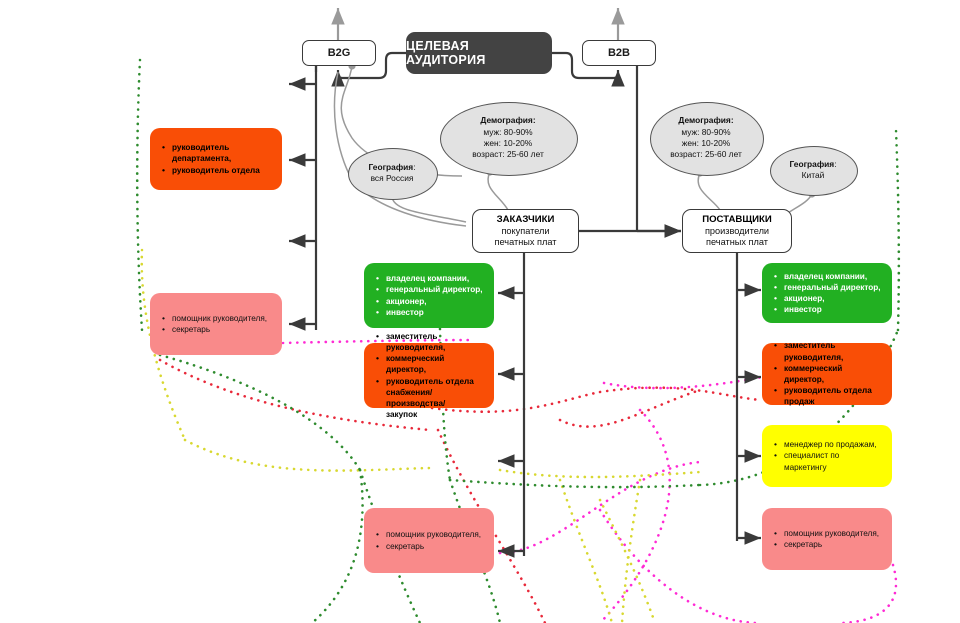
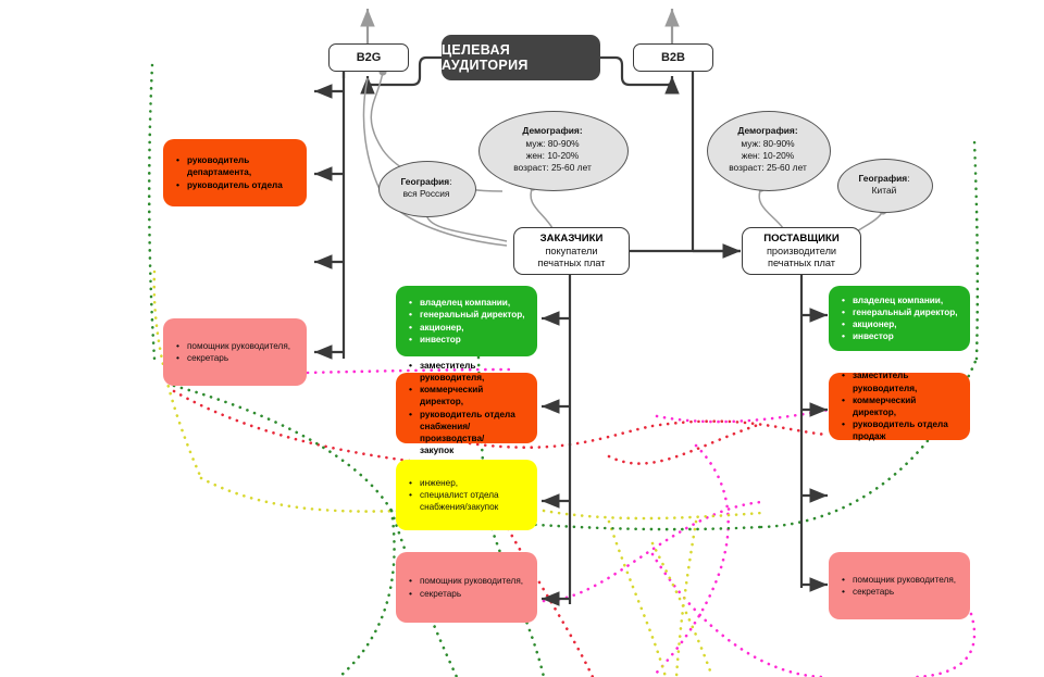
  ЦЕЛЕВАЯ АУДИТОРИЯ
  B2G
  B2B
  ЗАКАЗЧИКИ
  покупатели
  печатных плат
  ПОСТАВЩИКИ
  производители
  печатных плат
  География:
  вся Россия
  Демография:
  муж: 80-90%
  жен: 10-20%
  возраст: 25-60 лет
  Демография:
  муж: 80-90%
  жен: 10-20%
  возраст: 25-60 лет
  География:
  Китай
  руководитель департамента,
  руководитель отдела
  помощник руководителя,
  секретарь
  владелец компании,
  генеральный директор,
  акционер,
  инвестор
  заместитель руководителя,
  коммерческий директор,
  руководитель отдела
  снабжения/производства/
  закупок
+ инженер,
+ специалист отдела
+ снабжения/закупок
  помощник руководителя,
  секретарь
  владелец компании,
  генеральный директор,
  акционер,
  инвестор
  заместитель руководителя,
  коммерческий директор,
  руководитель отдела продаж
- менеджер по продажам,
- специалист по маркетингу
  помощник руководителя,
  секретарь
